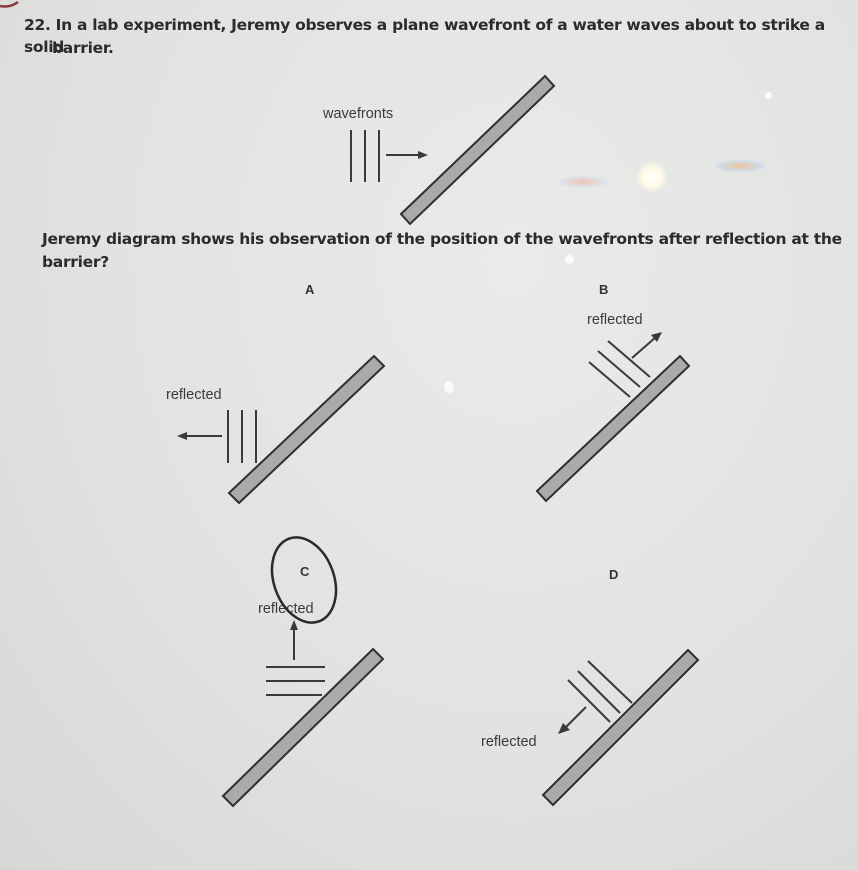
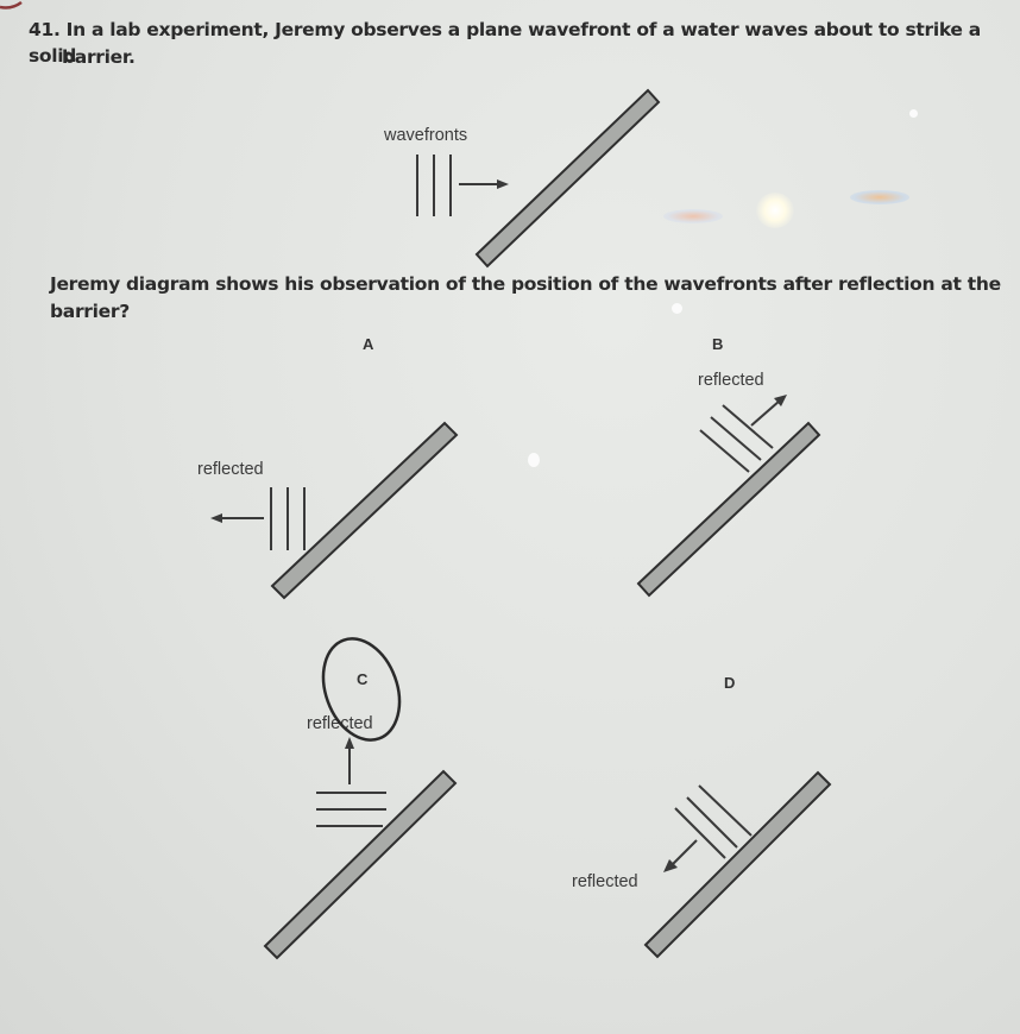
- 22. In a lab experiment, Jeremy observes a plane wavefront of a water waves about to strike a solid
+ 41. In a lab experiment, Jeremy observes a plane wavefront of a water waves about to strike a solid
  barrier.
  wavefronts
  Jeremy diagram shows his observation of the position of the wavefronts after reflection at the
  barrier?
  A
  reflected
  B
  reflected
  C
  reflected
  D
  reflected
